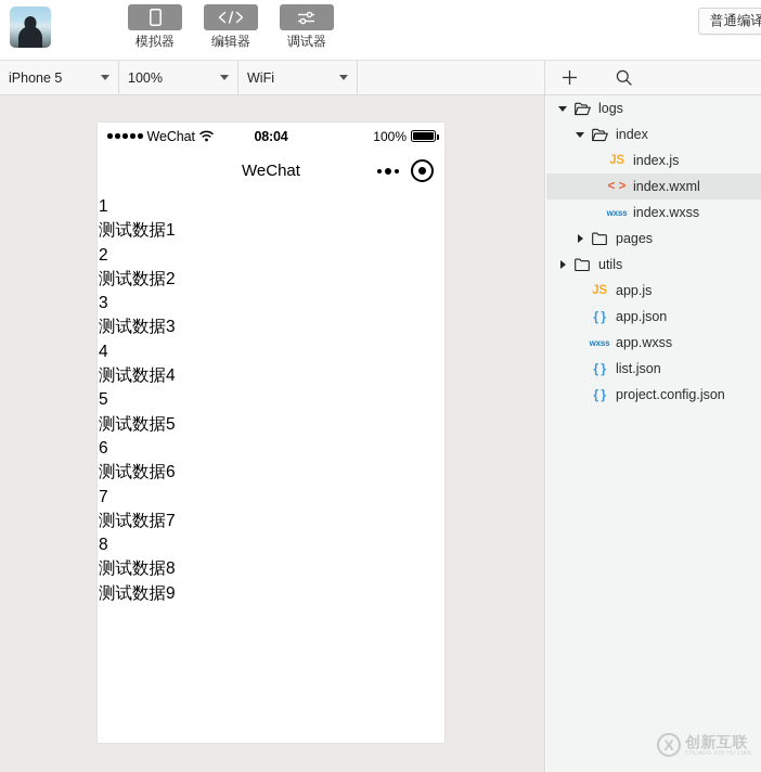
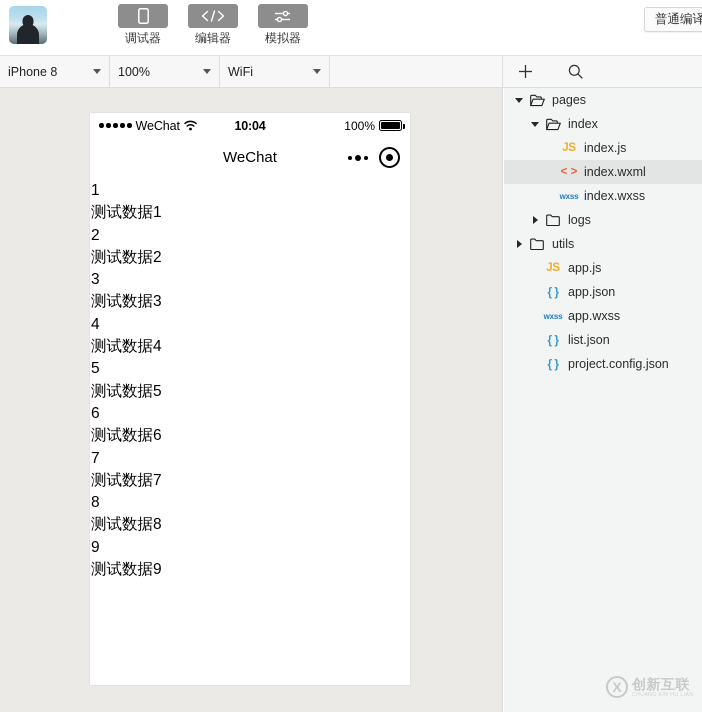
- 模拟器
+ 调试器
  编辑器
- 调试器
+ 模拟器
  普通编译
- iPhone 5
+ iPhone 8
  100%
  WiFi
  WeChat
- 08:04
+ 10:04
  100%
  WeChat
  1
  测试数据1
  2
  测试数据2
  3
  测试数据3
  4
  测试数据4
  5
  测试数据5
  6
  测试数据6
  7
  测试数据7
  8
  测试数据8
+ 9
  测试数据9
- logs
+ pages
  index
  JS
  index.js
  < >
  index.wxml
  wxss
  index.wxss
- pages
+ logs
  utils
  JS
  app.js
  { }
  app.json
  wxss
  app.wxss
  { }
  list.json
  { }
  project.config.json
  创新互联
